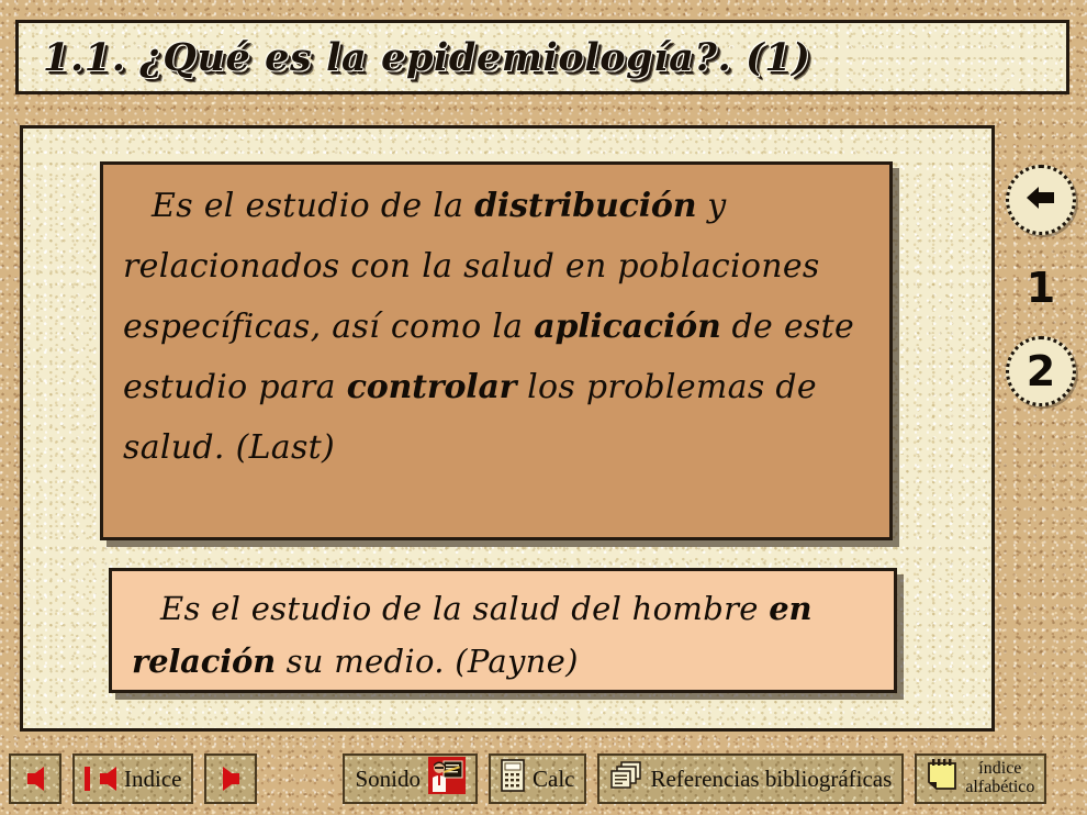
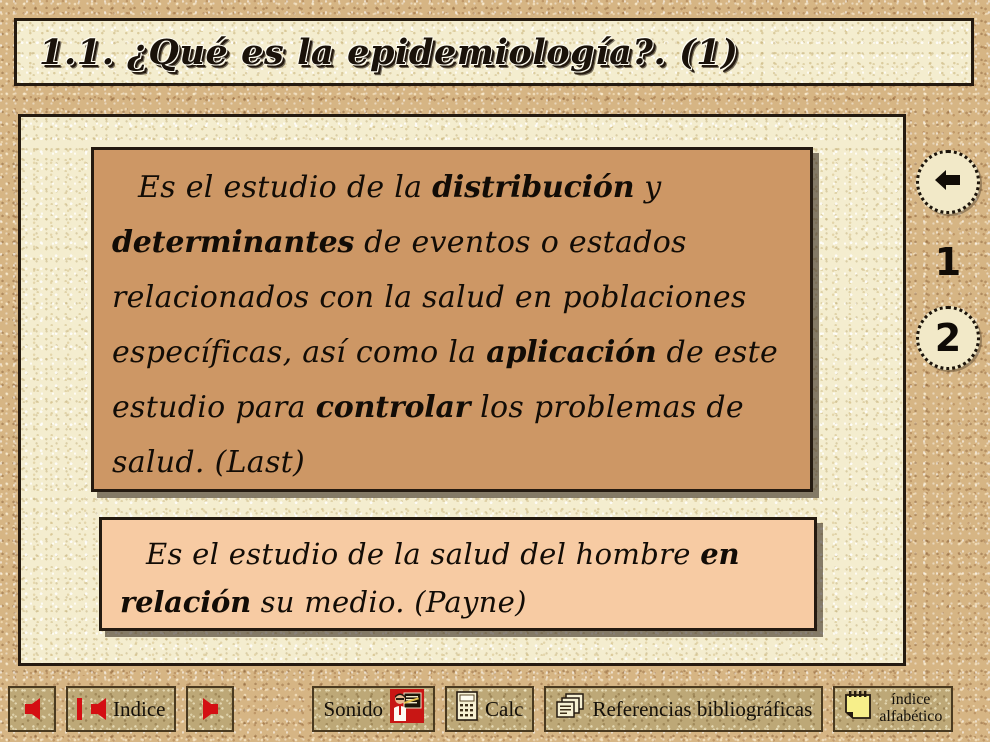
  1.1. ¿Qué es la epidemiología?. (1)
  Es el estudio de la distribución y
+ determinantes de eventos o estados
  relacionados con la salud en poblaciones
  específicas, así como la aplicación de este
  estudio para controlar los problemas de
  salud. (Last)
  Es el estudio de la salud del hombre en
  relación su medio. (Payne)
  1
  2
  Indice
  Sonido
  Calc
  Referencias bibliográficas
  índice
  alfabético
